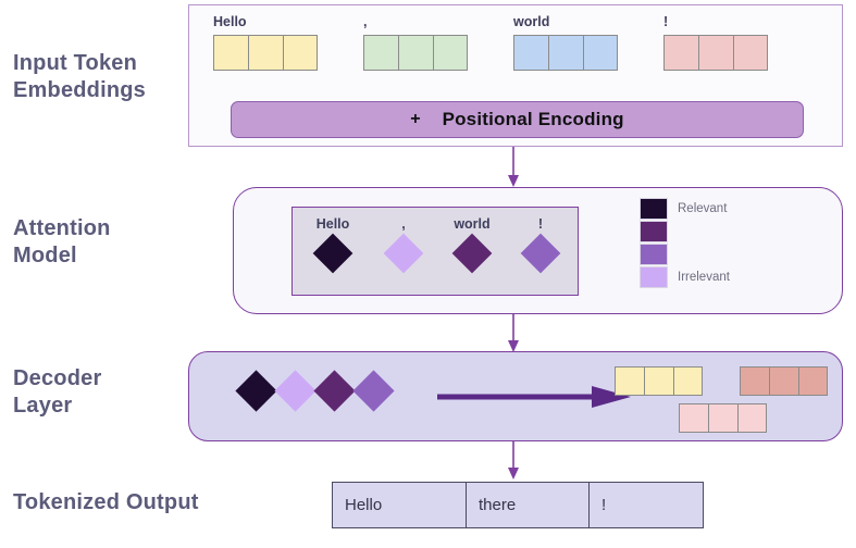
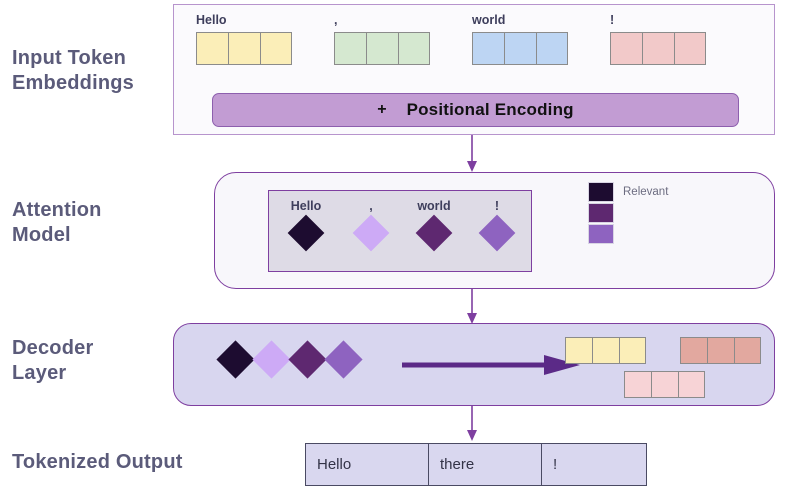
  Input Token
  Embeddings
  Attention
  Model
  Decoder
  Layer
  Tokenized Output
  Hello
  ,
  world
  !
  +
  Positional Encoding
  Hello
  ,
  world
  !
  Relevant
- Irrelevant
  Hello
  there
  !
